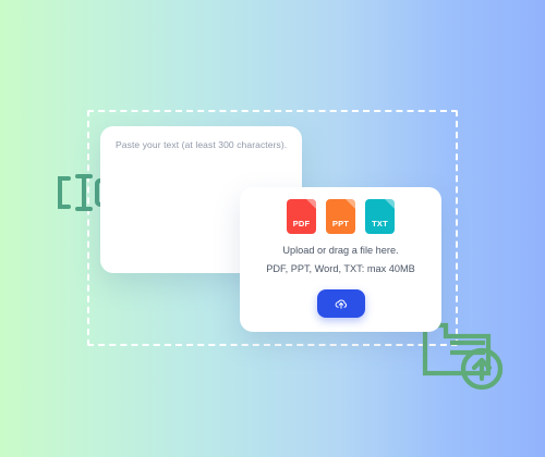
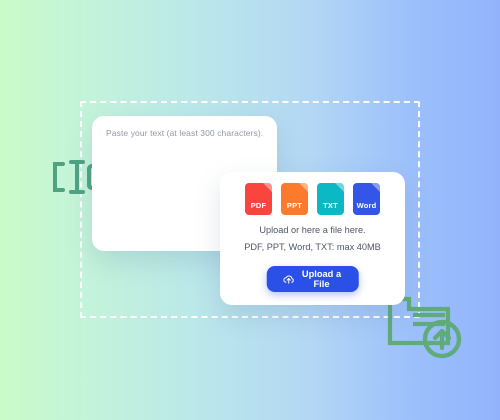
  Paste your text (at least 300 characters).
  PDF
  PPT
  TXT
+ Word
- Upload or drag a file here.
+ Upload or here a file here.
  PDF, PPT, Word, TXT: max 40MB
+ Upload a File
